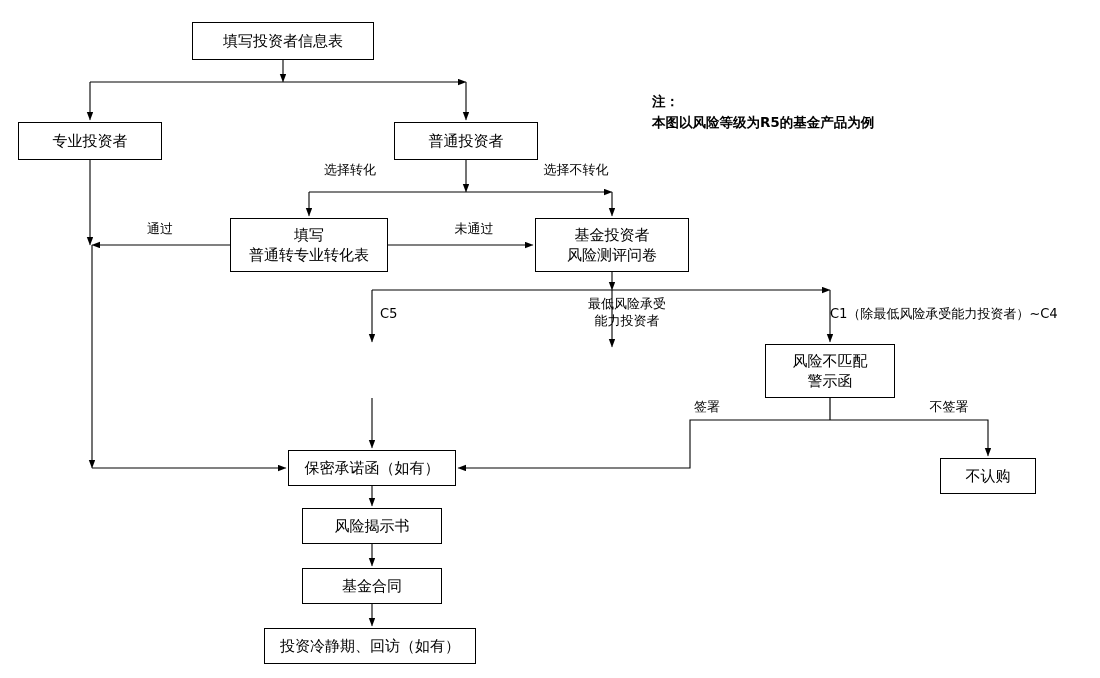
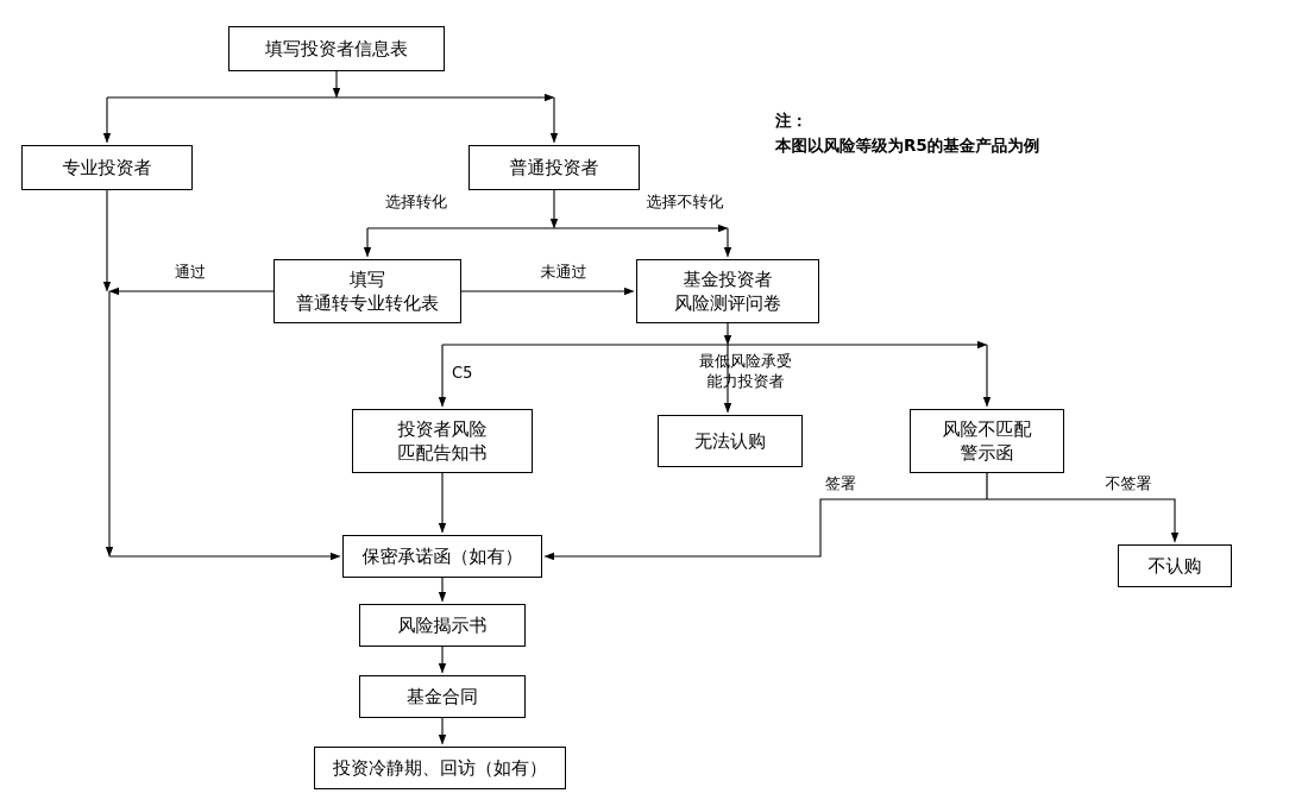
  注：
  本图以风险等级为R5的基金产品为例
  填写投资者信息表
  专业投资者
  普通投资者
  填写
  普通转专业转化表
  基金投资者
  风险测评问卷
+ 投资者风险
+ 匹配告知书
+ 无法认购
  风险不匹配
  警示函
  保密承诺函（如有）
  风险揭示书
  基金合同
  投资冷静期、回访（如有）
  不认购
  选择转化
  选择不转化
  通过
  未通过
  C5
  最低风险承受
  能力投资者
- C1（除最低风险承受能力投资者）~C4
  签署
  不签署
